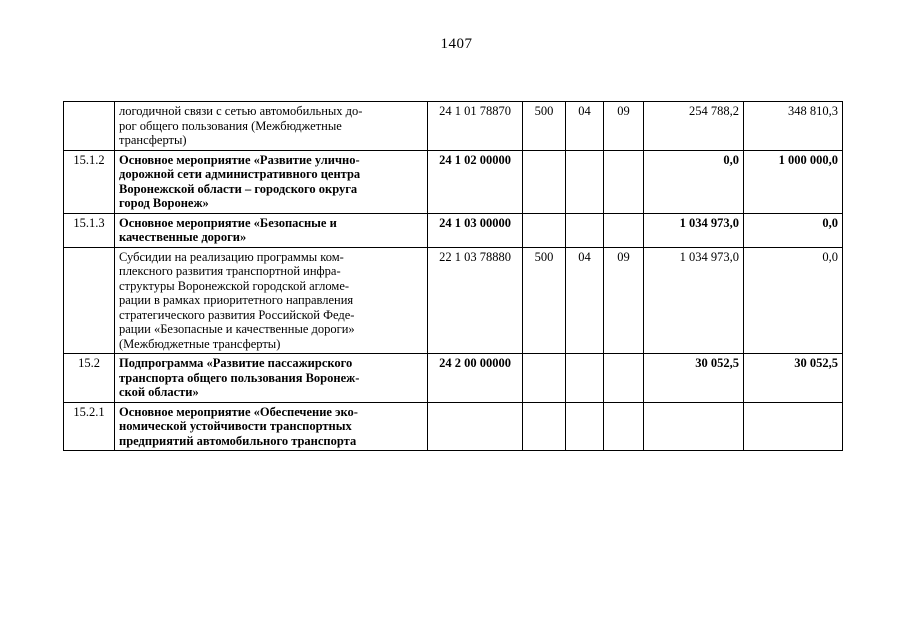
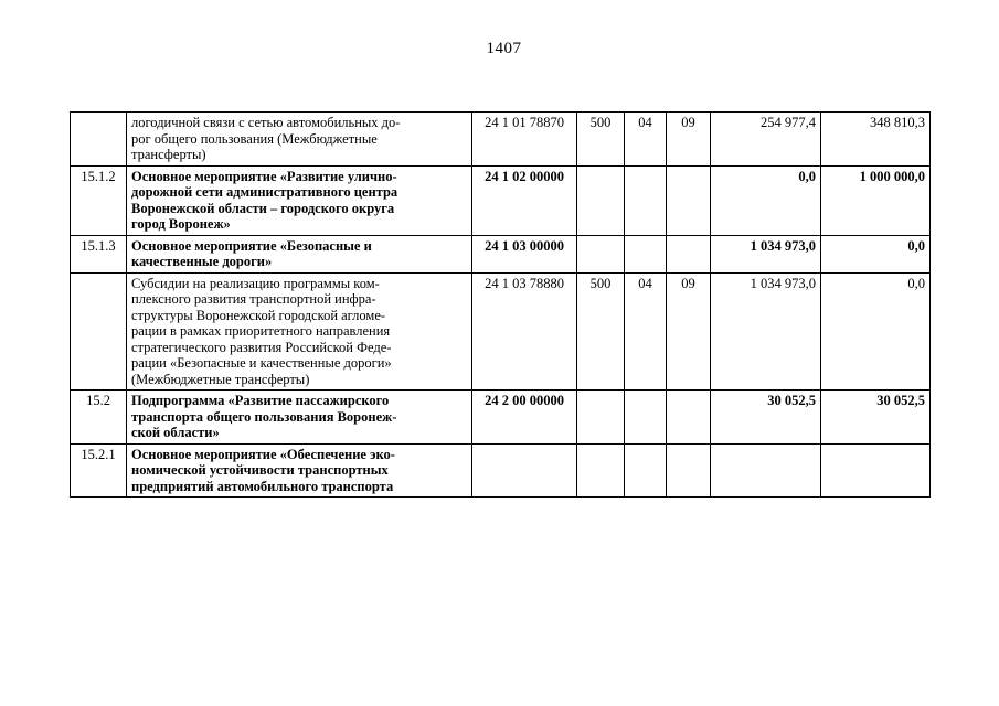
  1407
- 	логодичной связи с сетью автомобильных до-рог общего пользования (Межбюджетныетрансферты)	24 1 01 78870	500	04	09	254 788,2	348 810,3
+ 	логодичной связи с сетью автомобильных до-рог общего пользования (Межбюджетныетрансферты)	24 1 01 78870	500	04	09	254 977,4	348 810,3
  15.1.2	Основное мероприятие «Развитие улично-дорожной сети административного центраВоронежской области – городского округагород Воронеж»	24 1 02 00000				0,0	1 000 000,0
  15.1.3	Основное мероприятие «Безопасные икачественные дороги»	24 1 03 00000				1 034 973,0	0,0
- 	Субсидии на реализацию программы ком-плексного развития транспортной инфра-структуры Воронежской городской агломе-рации в рамках приоритетного направлениястратегического развития Российской Феде-рации «Безопасные и качественные дороги»(Межбюджетные трансферты)	22 1 03 78880	500	04	09	1 034 973,0	0,0
+ 	Субсидии на реализацию программы ком-плексного развития транспортной инфра-структуры Воронежской городской агломе-рации в рамках приоритетного направлениястратегического развития Российской Феде-рации «Безопасные и качественные дороги»(Межбюджетные трансферты)	24 1 03 78880	500	04	09	1 034 973,0	0,0
  15.2	Подпрограмма «Развитие пассажирскоготранспорта общего пользования Воронеж-ской области»	24 2 00 00000				30 052,5	30 052,5
  15.2.1	Основное мероприятие «Обеспечение эко-номической устойчивости транспортныхпредприятий автомобильного транспорта
